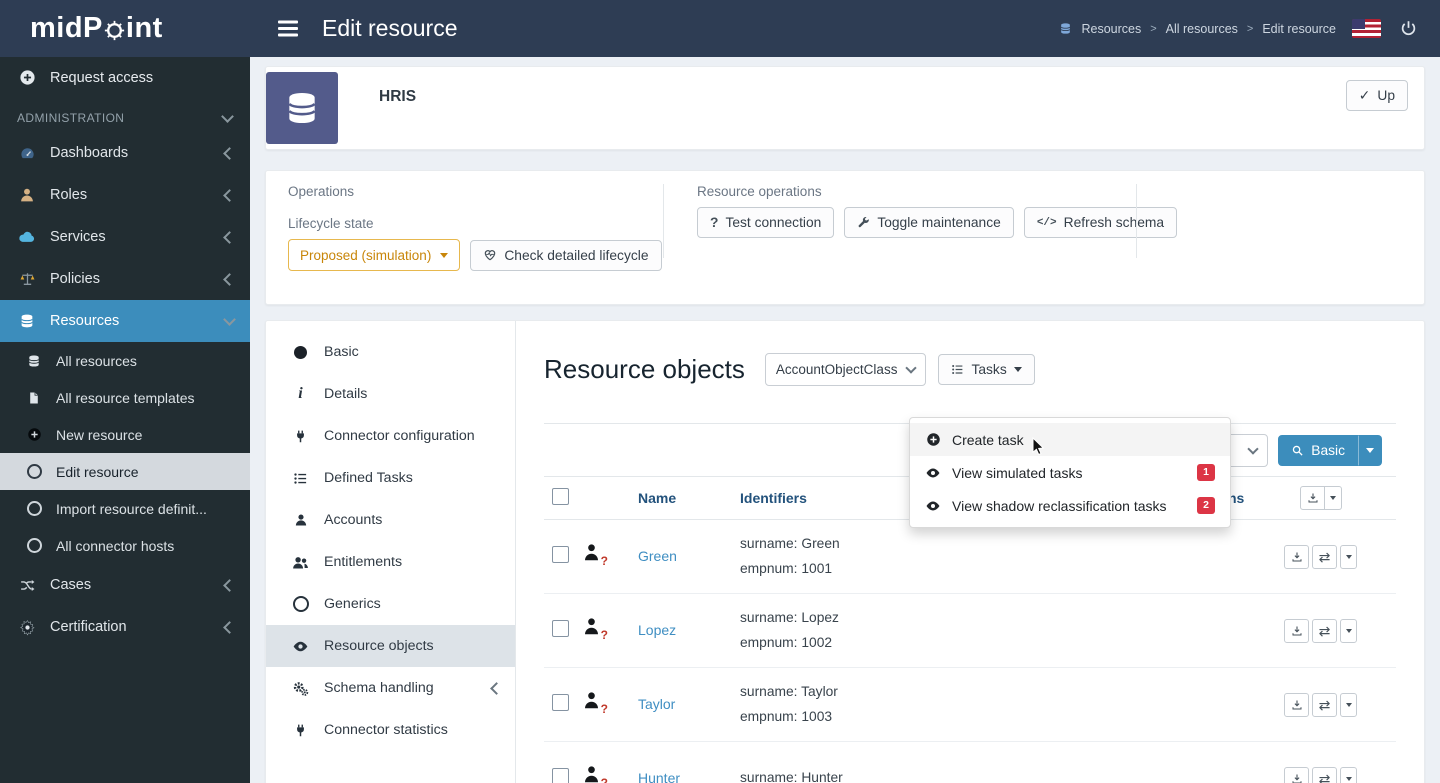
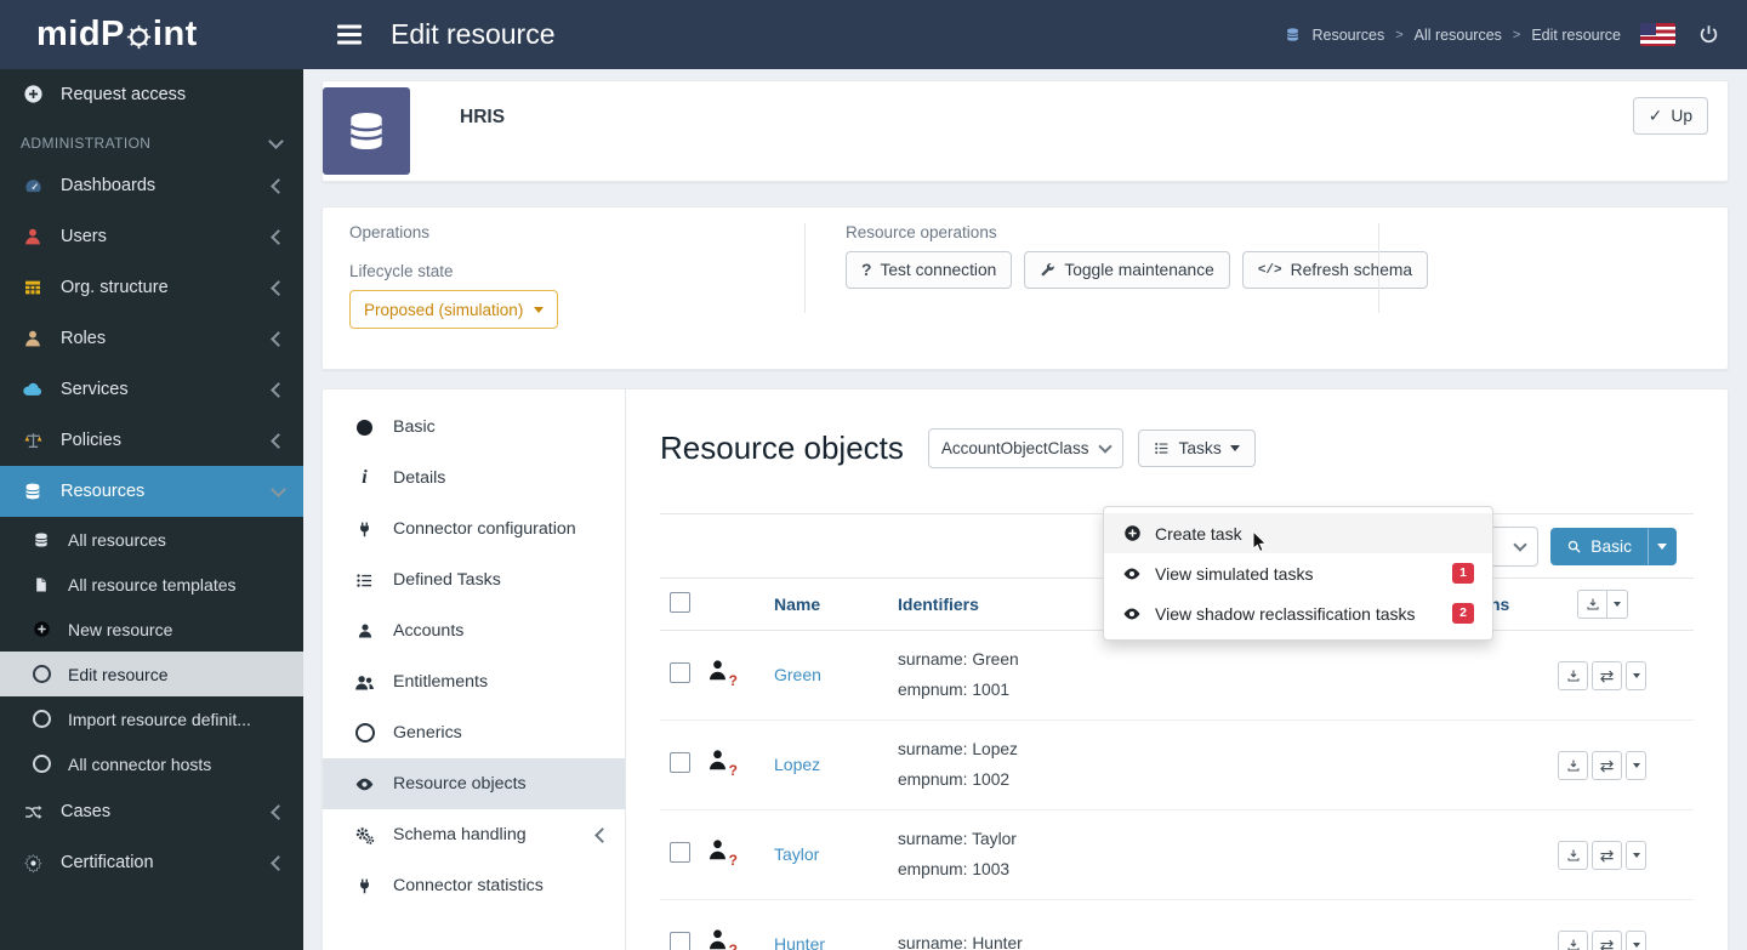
  midP
  int
  Edit resource
  Resources
  >
  All resources
  >
  Edit resource
  Request access
  ADMINISTRATION
  Dashboards
+ Users
+ Org. structure
  Roles
  Services
  Policies
  Resources
  All resources
  All resource templates
  New resource
  Edit resource
  Import resource definit...
  All connector hosts
  Cases
  Certification
  HRIS
  ✓
  Up
  Operations
  Lifecycle state
  Proposed (simulation)
- Check detailed lifecycle
  Resource operations
  ?
  Test connection
  Toggle maintenance
  </>
  Refresh schema
  Basic
  i
  Details
  Connector configuration
  Defined Tasks
  Accounts
  Entitlements
  Generics
  Resource objects
  Schema handling
  Connector statistics
  Resource objects
  AccountObjectClass
  Tasks
  Basic
  		Name	Identifiers	ns
  	?	Green	surname: Greenempnum: 1001	⇄
  	?	Lopez	surname: Lopezempnum: 1002	⇄
  	?	Taylor	surname: Taylorempnum: 1003	⇄
  		Hunter	surname: Hunter	⇄
  Create task
  View simulated tasks
  1
  View shadow reclassification tasks
  2
